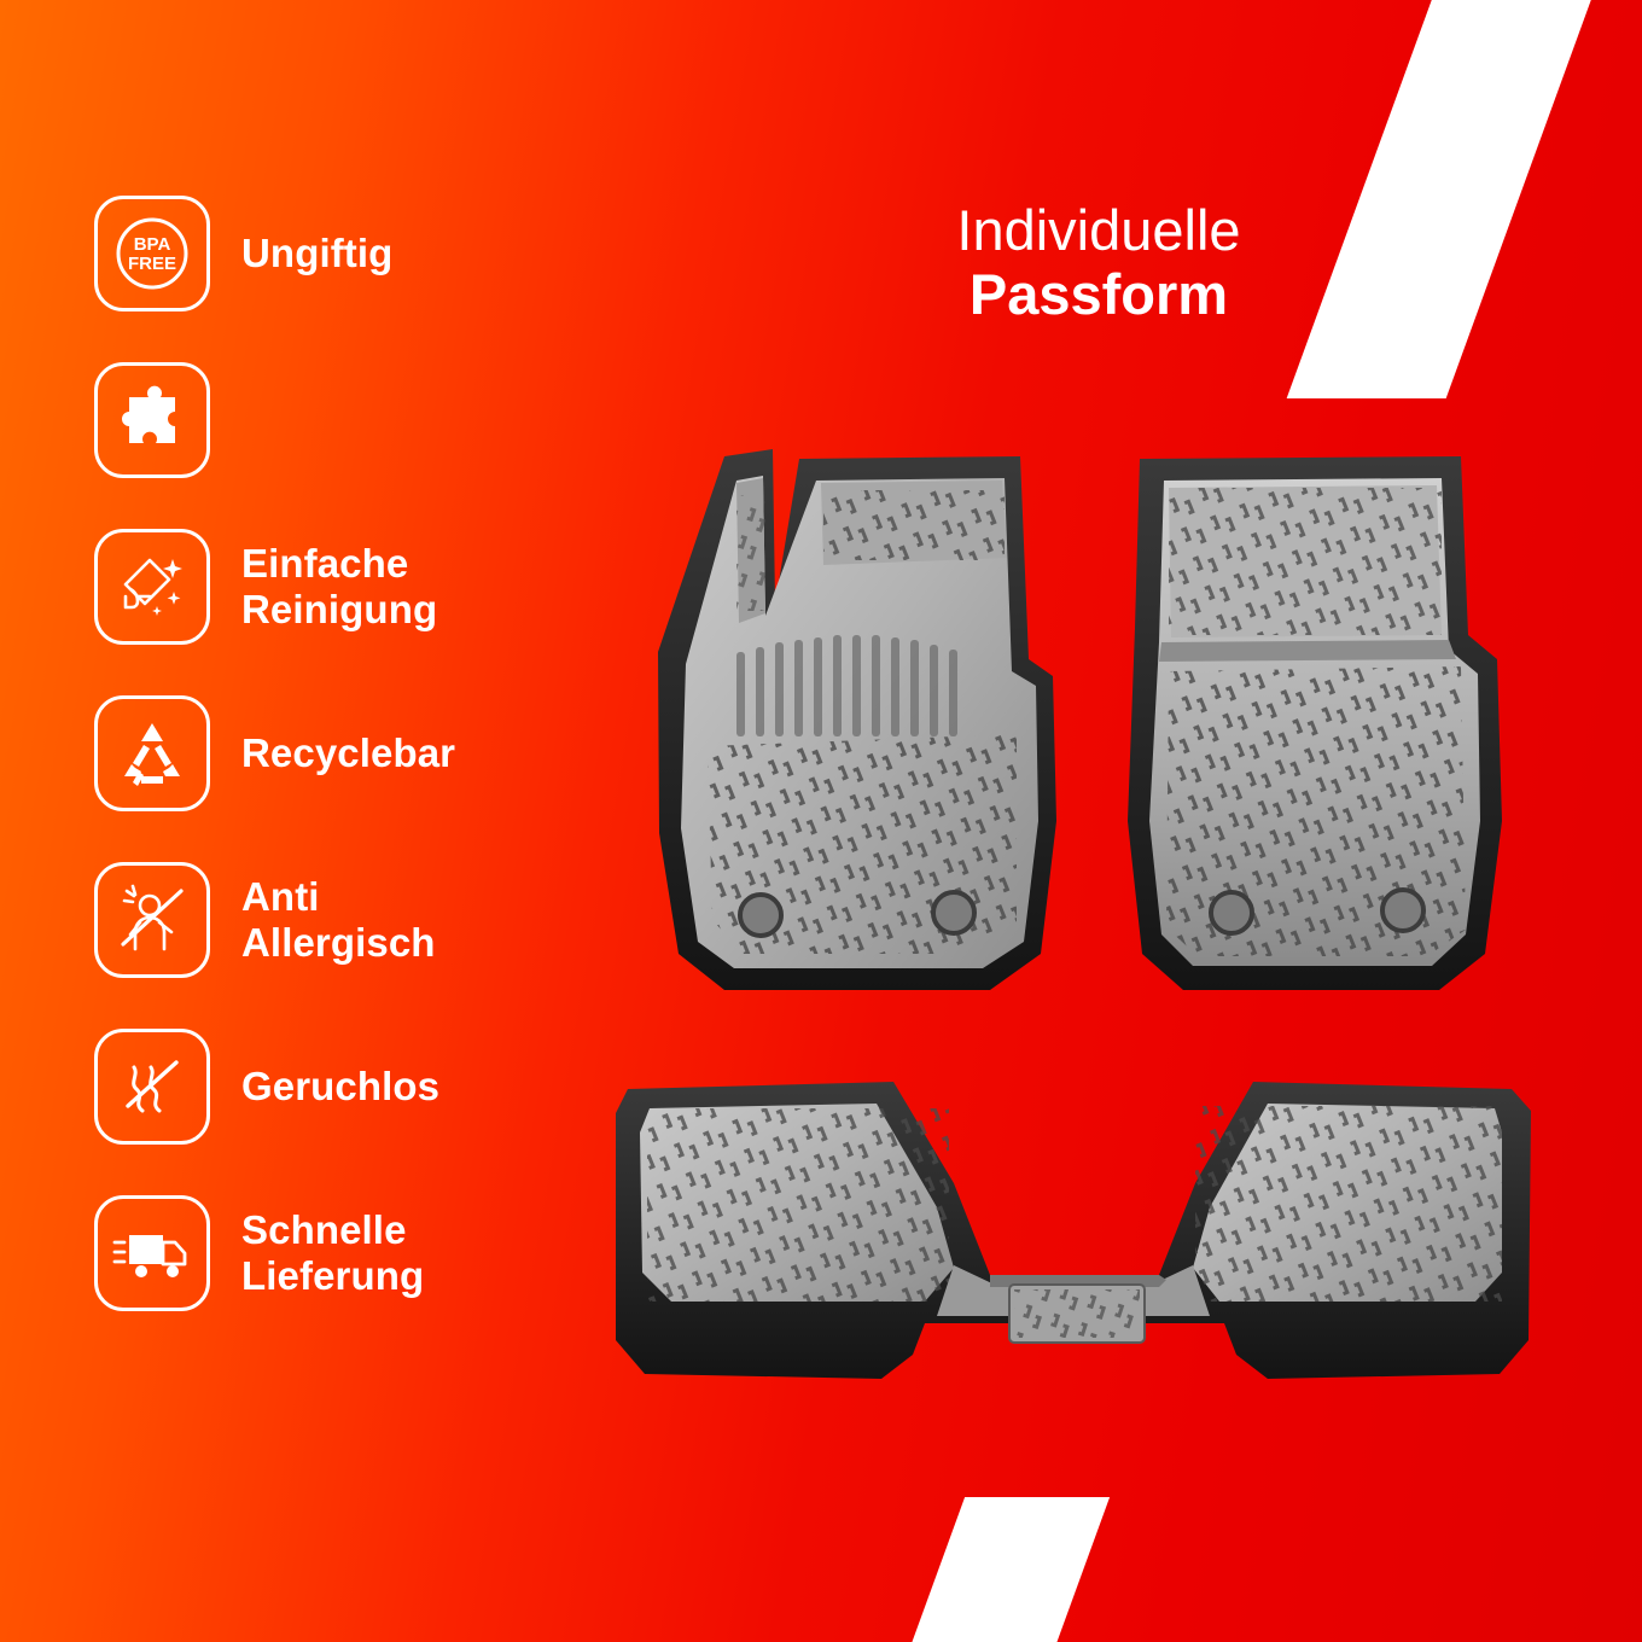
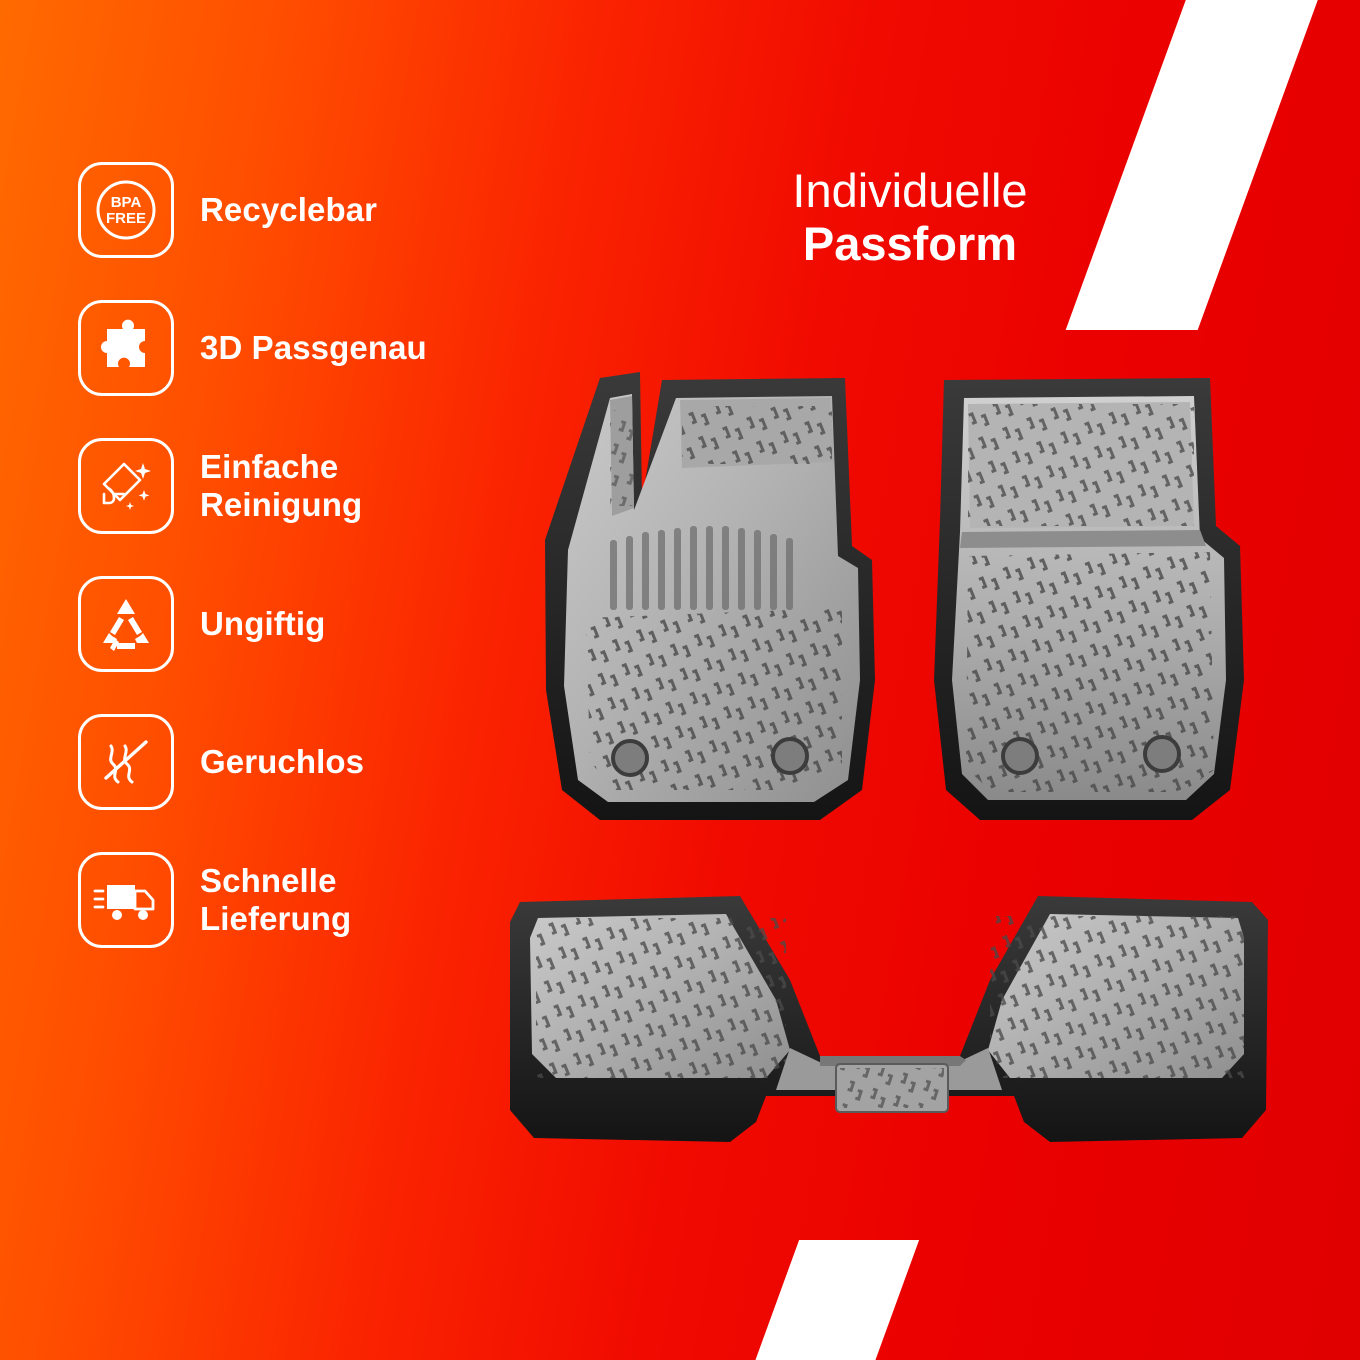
  Individuelle
  Passform
  BPA
  FREE
- Ungiftig
+ Recyclebar
+ 3D Passgenau
  Einfache
  Reinigung
- Recyclebar
+ Ungiftig
- Anti
- Allergisch
  Geruchlos
  Schnelle
  Lieferung
